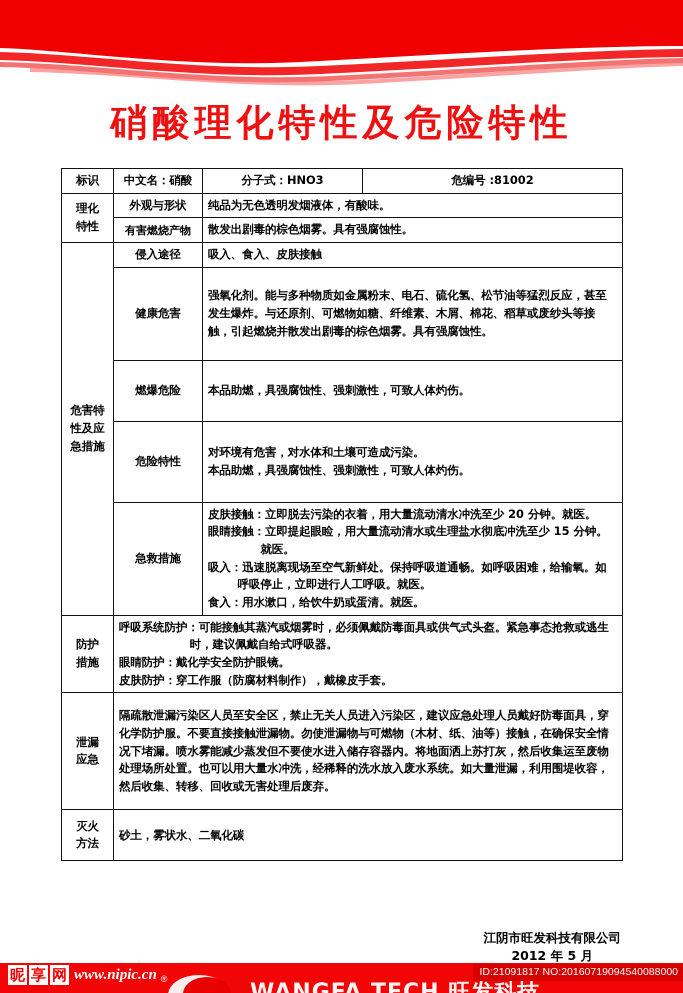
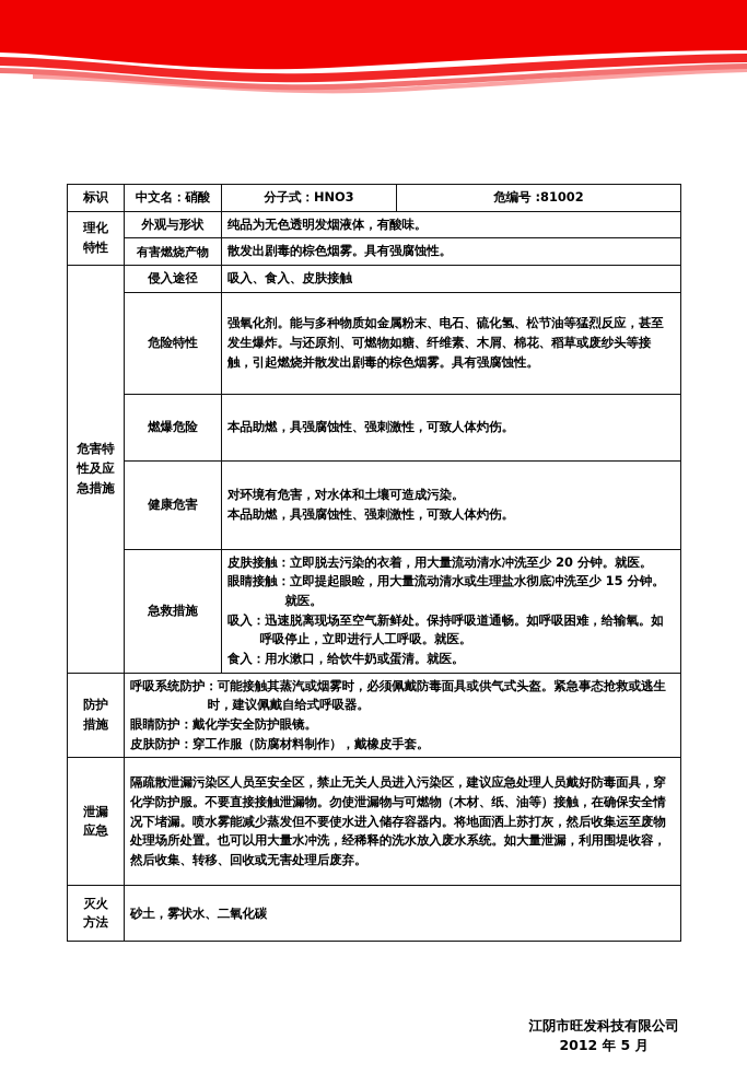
- 硝酸理化特性及危险特性
  标识	中文名：硝酸	分子式：HNO3	危编号 :81002
  理化 特性	外观与形状	纯品为无色透明发烟液体，有酸味。
  有害燃烧产物	散发出剧毒的棕色烟雾。具有强腐蚀性。
  危害特 性及应 急措施	侵入途径	吸入、食入、皮肤接触
- 健康危害	强氧化剂。能与多种物质如金属粉末、电石、硫化氢、松节油等猛烈反应，甚至发生爆炸。与还原剂、可燃物如糖、纤维素、木屑、棉花、稻草或废纱头等接触，引起燃烧并散发出剧毒的棕色烟雾。具有强腐蚀性。
+ 危险特性	强氧化剂。能与多种物质如金属粉末、电石、硫化氢、松节油等猛烈反应，甚至发生爆炸。与还原剂、可燃物如糖、纤维素、木屑、棉花、稻草或废纱头等接触，引起燃烧并散发出剧毒的棕色烟雾。具有强腐蚀性。
  燃爆危险	本品助燃，具强腐蚀性、强刺激性，可致人体灼伤。
- 危险特性	对环境有危害，对水体和土壤可造成污染。 本品助燃，具强腐蚀性、强刺激性，可致人体灼伤。
+ 健康危害	对环境有危害，对水体和土壤可造成污染。 本品助燃，具强腐蚀性、强刺激性，可致人体灼伤。
  急救措施	皮肤接触：立即脱去污染的衣着，用大量流动清水冲洗至少 20 分钟。就医。 眼睛接触：立即提起眼睑，用大量流动清水或生理盐水彻底冲洗至少 15 分钟。就医。 吸入：迅速脱离现场至空气新鲜处。保持呼吸道通畅。如呼吸困难，给输氧。如呼吸停止，立即进行人工呼吸。就医。 食入：用水漱口，给饮牛奶或蛋清。就医。
  防护 措施	呼吸系统防护：可能接触其蒸汽或烟雾时，必须佩戴防毒面具或供气式头盔。紧急事态抢救或逃生时，建议佩戴自给式呼吸器。 眼睛防护：戴化学安全防护眼镜。 皮肤防护：穿工作服（防腐材料制作），戴橡皮手套。
  泄漏 应急	隔疏散泄漏污染区人员至安全区，禁止无关人员进入污染区，建议应急处理人员戴好防毒面具，穿化学防护服。不要直接接触泄漏物。勿使泄漏物与可燃物（木材、纸、油等）接触，在确保安全情况下堵漏。喷水雾能减少蒸发但不要使水进入储存容器内。将地面洒上苏打灰，然后收集运至废物处理场所处置。也可以用大量水冲洗，经稀释的洗水放入废水系统。如大量泄漏，利用围堤收容，然后收集、转移、回收或无害处理后废弃。
  灭火 方法	砂土，雾状水、二氧化碳
  江阴市旺发科技有限公司
  2012 年 5 月
- 昵
- 享
- 网
- www.nipic.cn
- ®
- ID:21091817 NO:20160719094540088000
